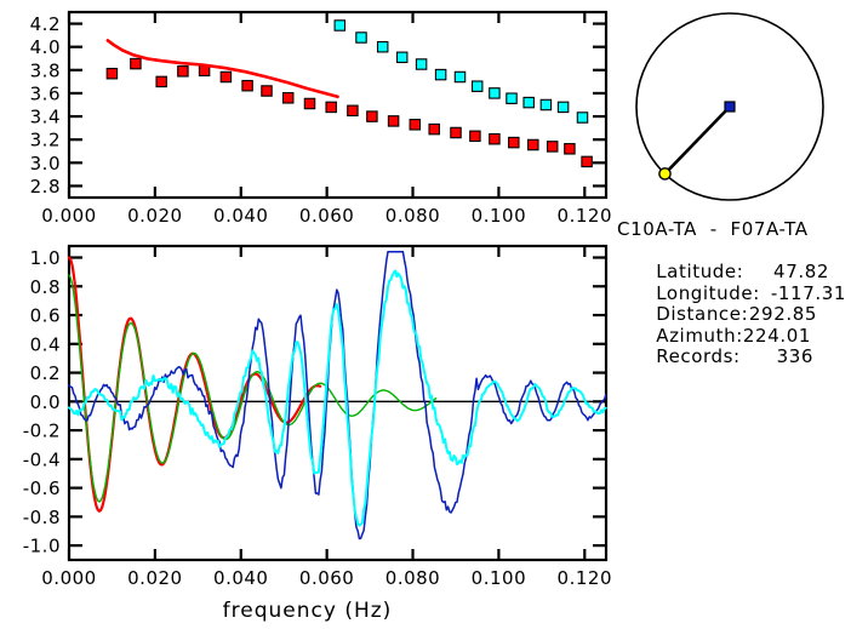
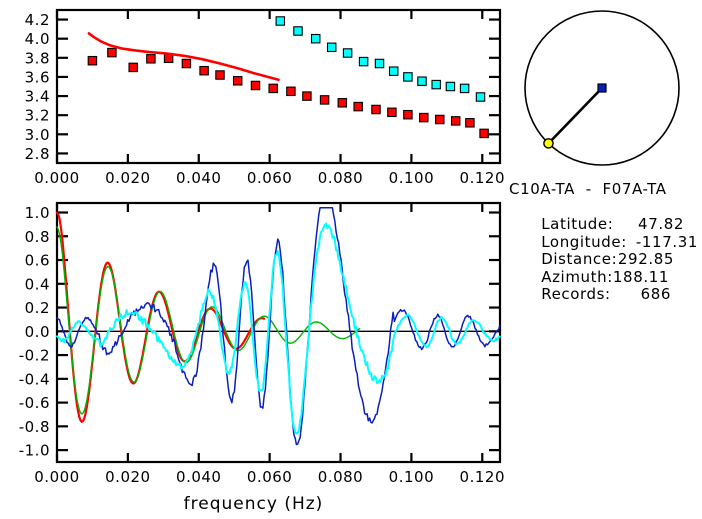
  0.000
  0.020
  0.040
  0.060
  0.080
  0.100
  0.120
  2.8
  3.0
  3.2
  3.4
  3.6
  3.8
  4.0
  4.2
  0.000
  0.020
  0.040
  0.060
  0.080
  0.100
  0.120
  -1.0
  -0.8
  -0.6
  -0.4
  -0.2
  0.0
  0.2
  0.4
  0.6
  0.8
  1.0
  frequency (Hz)
  C10A-TA - F07A-TA
  Latitude:
  47.82
  Longitude:
  -117.31
  Distance:
  292.85
  Azimuth:
- 224.01
+ 188.11
  Records:
- 336
+ 686
